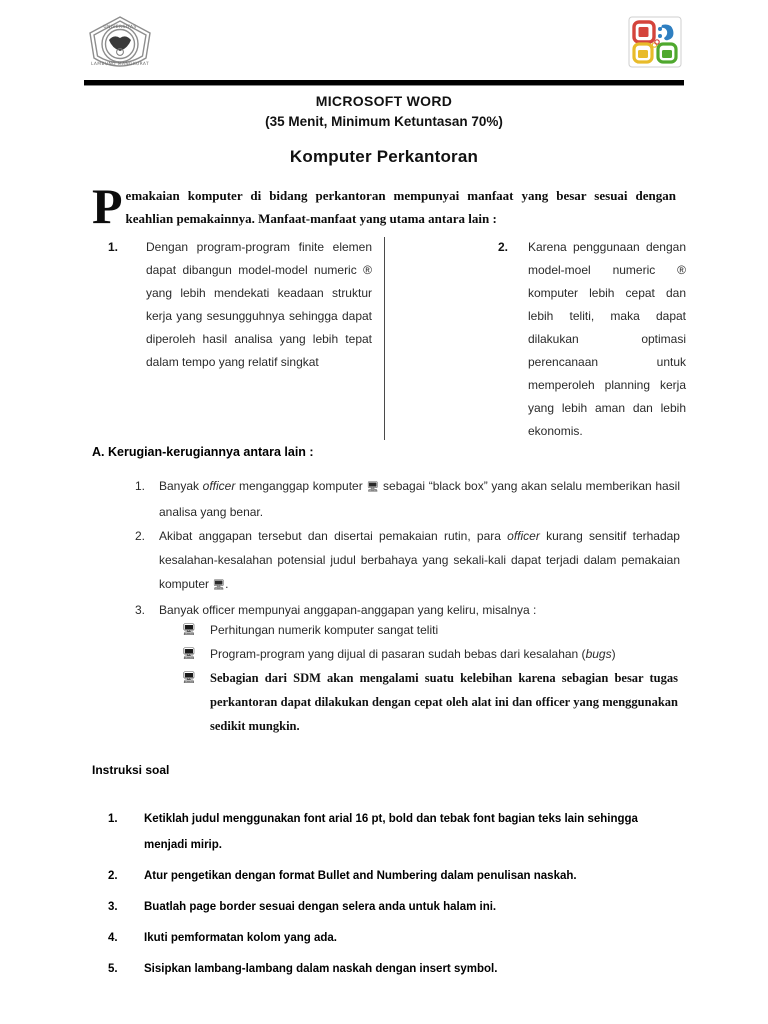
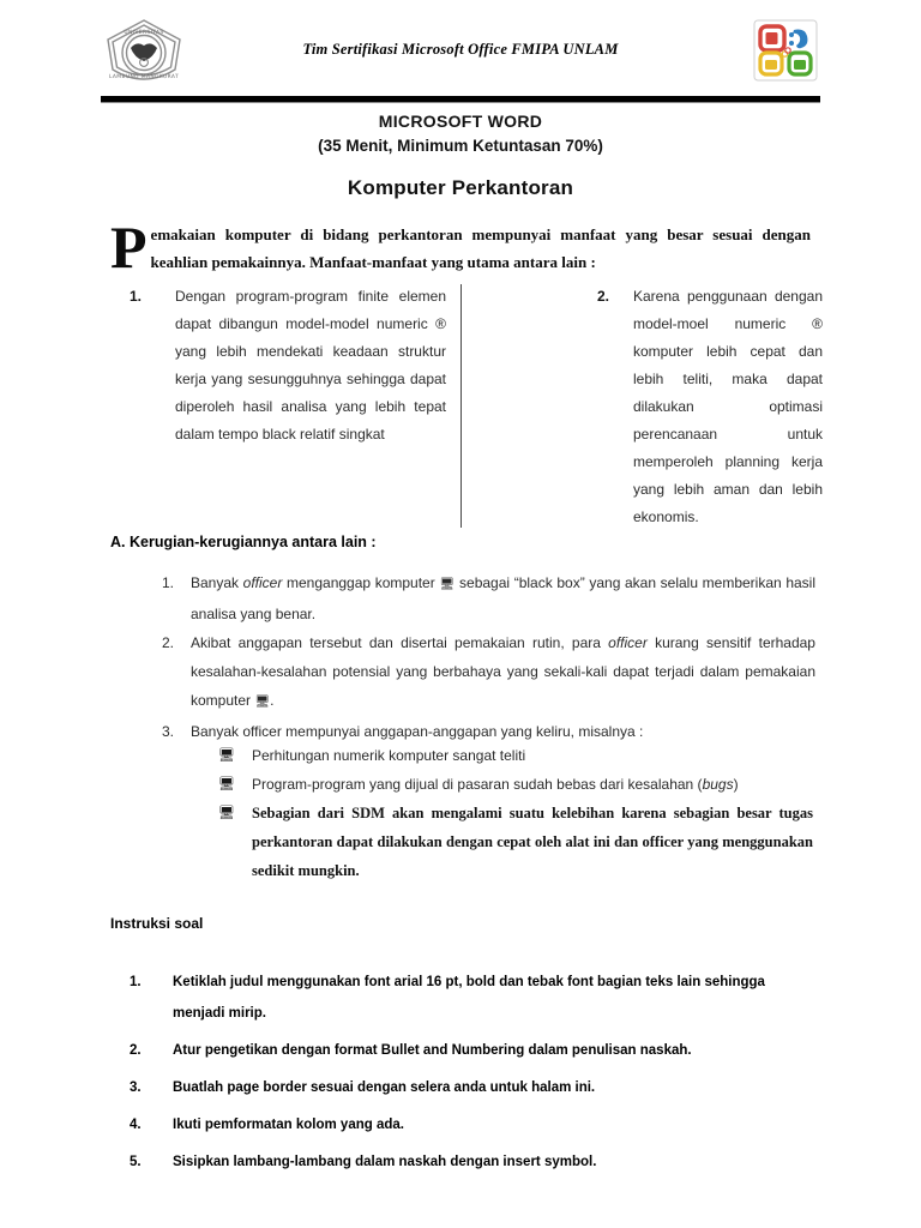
+ Tim Sertifikasi Microsoft Office FMIPA UNLAM
  MICROSOFT WORD
  (35 Menit, Minimum Ketuntasan 70%)
  Komputer Perkantoran
  P
  emakaian komputer di bidang perkantoran mempunyai manfaat yang besar sesuai dengan keahlian pemakainnya. Manfaat-manfaat yang utama antara lain :
  1.
- Dengan program-program finite elemen dapat dibangun model-model numeric ® yang lebih mendekati keadaan struktur kerja yang sesungguhnya sehingga dapat diperoleh hasil analisa yang lebih tepat dalam tempo yang relatif singkat
+ Dengan program-program finite elemen dapat dibangun model-model numeric ® yang lebih mendekati keadaan struktur kerja yang sesungguhnya sehingga dapat diperoleh hasil analisa yang lebih tepat dalam tempo black relatif singkat
  2.
  Karena penggunaan dengan model-moel numeric ® komputer lebih cepat dan lebih teliti, maka dapat dilakukan optimasi perencanaan untuk memperoleh planning kerja yang lebih aman dan lebih ekonomis.
  A. Kerugian-kerugiannya antara lain :
  1.
  Banyak officer menganggap komputer 🖥 sebagai “black box” yang akan selalu memberikan hasil analisa yang benar.
  2.
- Akibat anggapan tersebut dan disertai pemakaian rutin, para officer kurang sensitif terhadap kesalahan-kesalahan potensial judul berbahaya yang sekali-kali dapat terjadi dalam pemakaian komputer 🖥.
+ Akibat anggapan tersebut dan disertai pemakaian rutin, para officer kurang sensitif terhadap kesalahan-kesalahan potensial yang berbahaya yang sekali-kali dapat terjadi dalam pemakaian komputer 🖥.
  3.
  Banyak officer mempunyai anggapan-anggapan yang keliru, misalnya :
  🖥
  Perhitungan numerik komputer sangat teliti
  🖥
  Program-program yang dijual di pasaran sudah bebas dari kesalahan (bugs)
  🖥
  Sebagian dari SDM akan mengalami suatu kelebihan karena sebagian besar tugas perkantoran dapat dilakukan dengan cepat oleh alat ini dan officer yang menggunakan sedikit mungkin.
  Instruksi soal
  1.
  Ketiklah judul menggunakan font arial 16 pt, bold dan tebak font bagian teks lain sehingga menjadi mirip.
  2.
  Atur pengetikan dengan format Bullet and Numbering dalam penulisan naskah.
  3.
  Buatlah page border sesuai dengan selera anda untuk halam ini.
  4.
  Ikuti pemformatan kolom yang ada.
  5.
  Sisipkan lambang-lambang dalam naskah dengan insert symbol.
